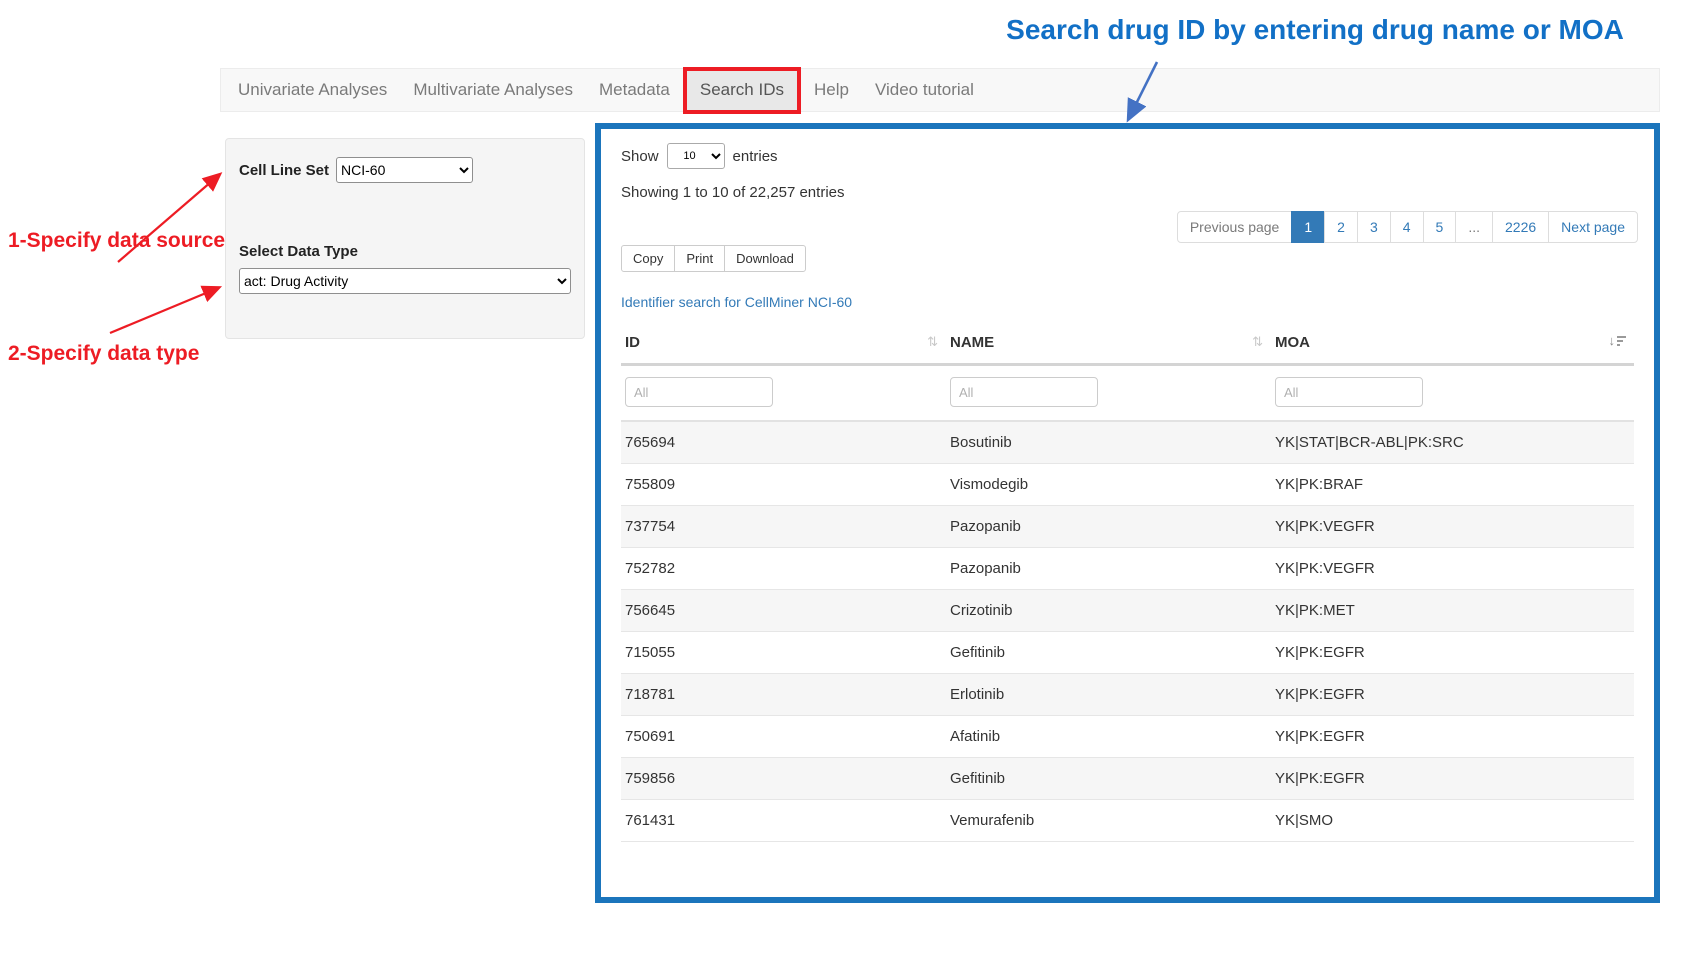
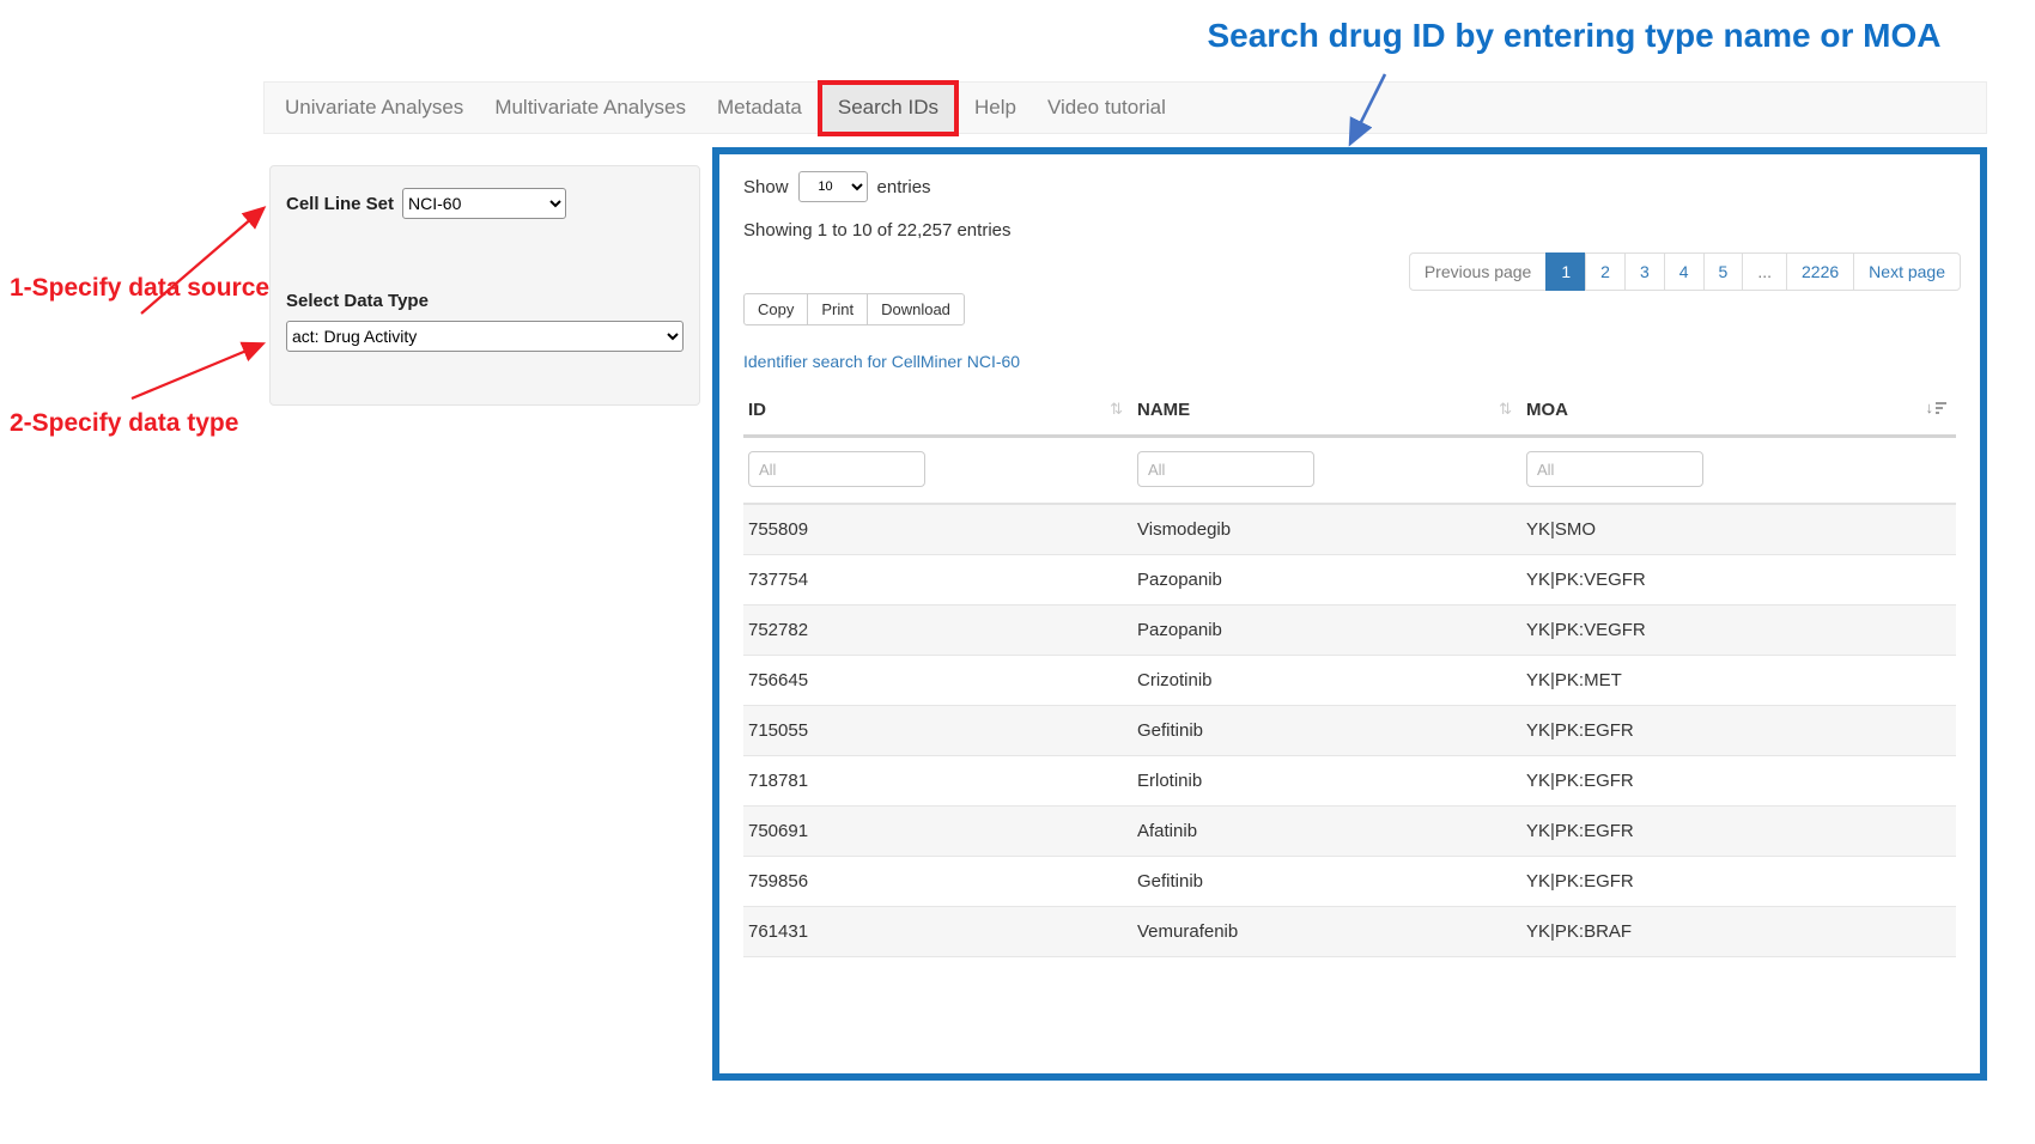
- Search drug ID by entering drug name or MOA
+ Search drug ID by entering type name or MOA
  1-Specify dat source
  2-Specify data type
  Univariate Analyses
  Multivariate Analyses
  Metadata
  Search IDs
  Help
  Video tutorial
  Cell Line Set
  NCI-60
  Select Data Type
  act: Drug Activity
  Show
  10
  entries
  Showing 1 to 10 of 22,257 entries
  Previous page
  1
  2
  3
  4
  5
  ...
  2226
  Next page
  Copy
  Print
  Download
  Identifier search for CellMiner NCI-60
  ID ⇅	NAME ⇅	MOA ↓
  All	All	All
- 765694	Bosutinib	YK|STAT|BCR-ABL|PK:SRC
- 755809	Vismodegib	YK|PK:BRAF
+ 755809	Vismodegib	YK|SMO
  737754	Pazopanib	YK|PK:VEGFR
  752782	Pazopanib	YK|PK:VEGFR
  756645	Crizotinib	YK|PK:MET
  715055	Gefitinib	YK|PK:EGFR
  718781	Erlotinib	YK|PK:EGFR
  750691	Afatinib	YK|PK:EGFR
  759856	Gefitinib	YK|PK:EGFR
- 761431	Vemurafenib	YK|SMO
+ 761431	Vemurafenib	YK|PK:BRAF
